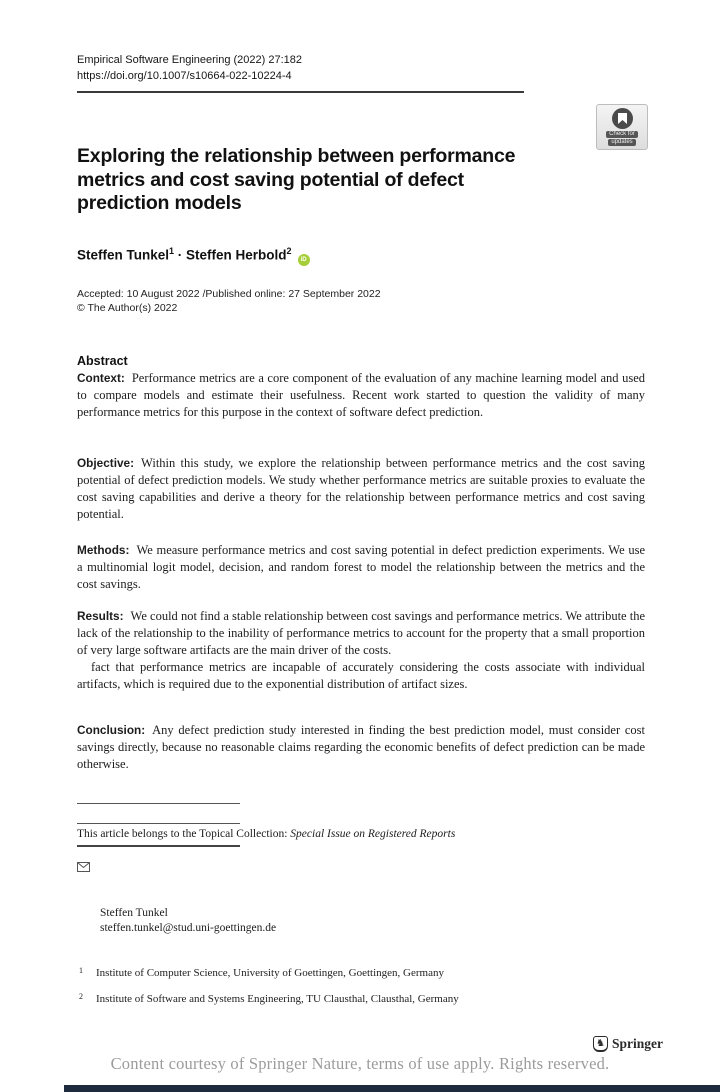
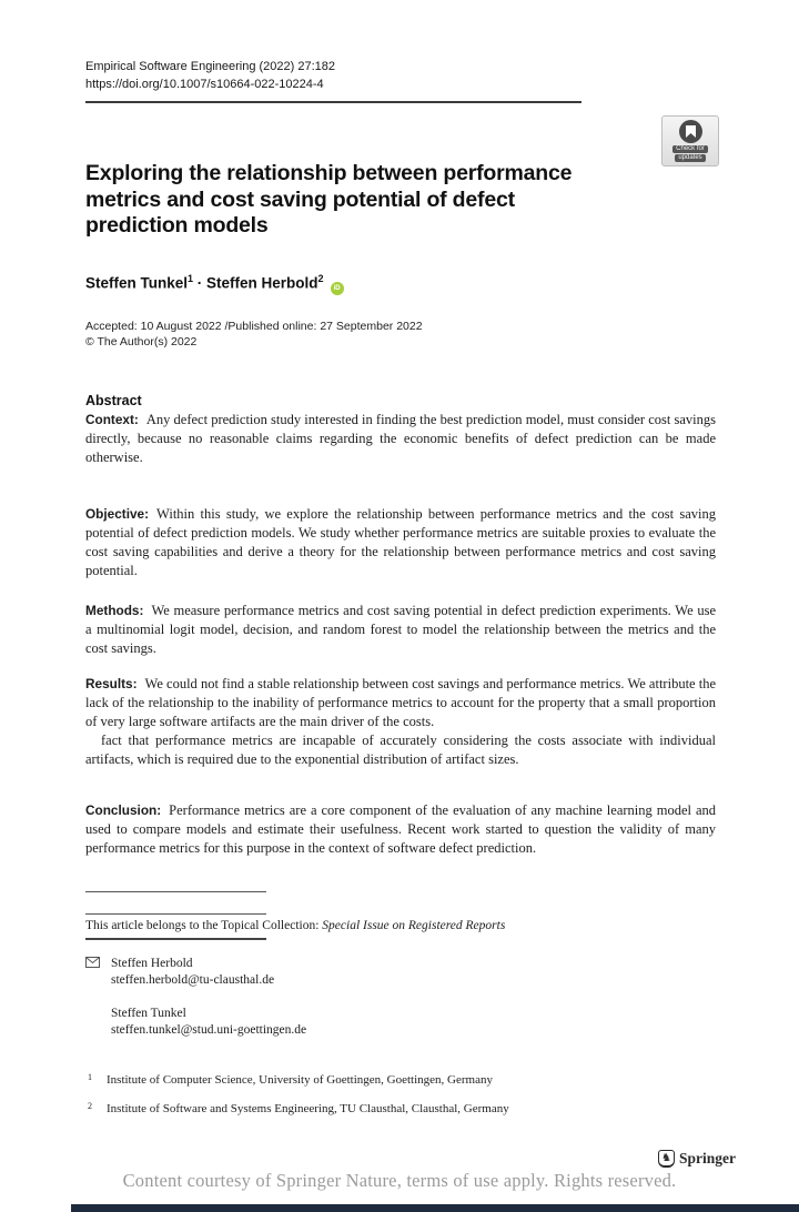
  Empirical Software Engineering (2022) 27:182
  https://doi.org/10.1007/s10664-022-10224-4
  Exploring the relationship between performance
  metrics and cost saving potential of defect
  prediction models
  Steffen Tunkel1 · Steffen Herbold2
  Accepted: 10 August 2022 /Published online: 27 September 2022
  © The Author(s) 2022
  Abstract
- Context: Performance metrics are a core component of the evaluation of any machine learning model and used to compare models and estimate their usefulness. Recent work started to question the validity of many performance metrics for this purpose in the context of software defect prediction.
+ Context: Any defect prediction study interested in finding the best prediction model, must consider cost savings directly, because no reasonable claims regarding the economic benefits of defect prediction can be made otherwise.
  Objective: Within this study, we explore the relationship between performance metrics and the cost saving potential of defect prediction models. We study whether performance metrics are suitable proxies to evaluate the cost saving capabilities and derive a theory for the relationship between performance metrics and cost saving potential.
  Methods: We measure performance metrics and cost saving potential in defect prediction experiments. We use a multinomial logit model, decision, and random forest to model the relationship between the metrics and the cost savings.
  Results: We could not find a stable relationship between cost savings and performance metrics. We attribute the lack of the relationship to the inability of performance metrics to account for the property that a small proportion of very large software artifacts are the main driver of the costs.
  fact that performance metrics are incapable of accurately considering the costs associate with individual artifacts, which is required due to the exponential distribution of artifact sizes.
- Conclusion: Any defect prediction study interested in finding the best prediction model, must consider cost savings directly, because no reasonable claims regarding the economic benefits of defect prediction can be made otherwise.
+ Conclusion: Performance metrics are a core component of the evaluation of any machine learning model and used to compare models and estimate their usefulness. Recent work started to question the validity of many performance metrics for this purpose in the context of software defect prediction.
  This article belongs to the Topical Collection: Special Issue on Registered Reports
+ Steffen Herbold
+ steffen.herbold@tu-clausthal.de
  Steffen Tunkel
  steffen.tunkel@stud.uni-goettingen.de
  1
  Institute of Computer Science, University of Goettingen, Goettingen, Germany
  2
  Institute of Software and Systems Engineering, TU Clausthal, Clausthal, Germany
  ♞
  Springer
  Content courtesy of Springer Nature, terms of use apply. Rights reserved.
